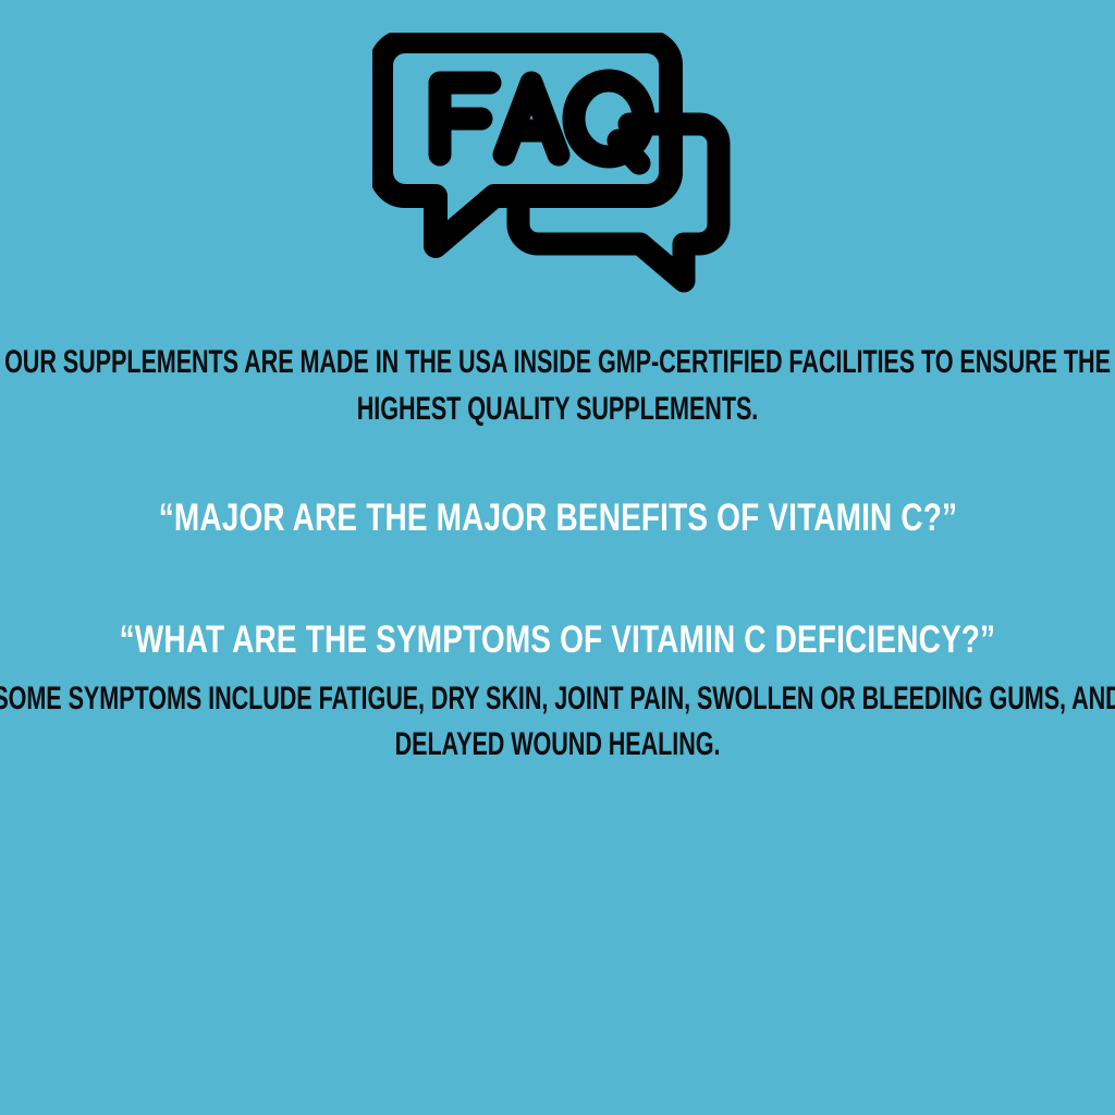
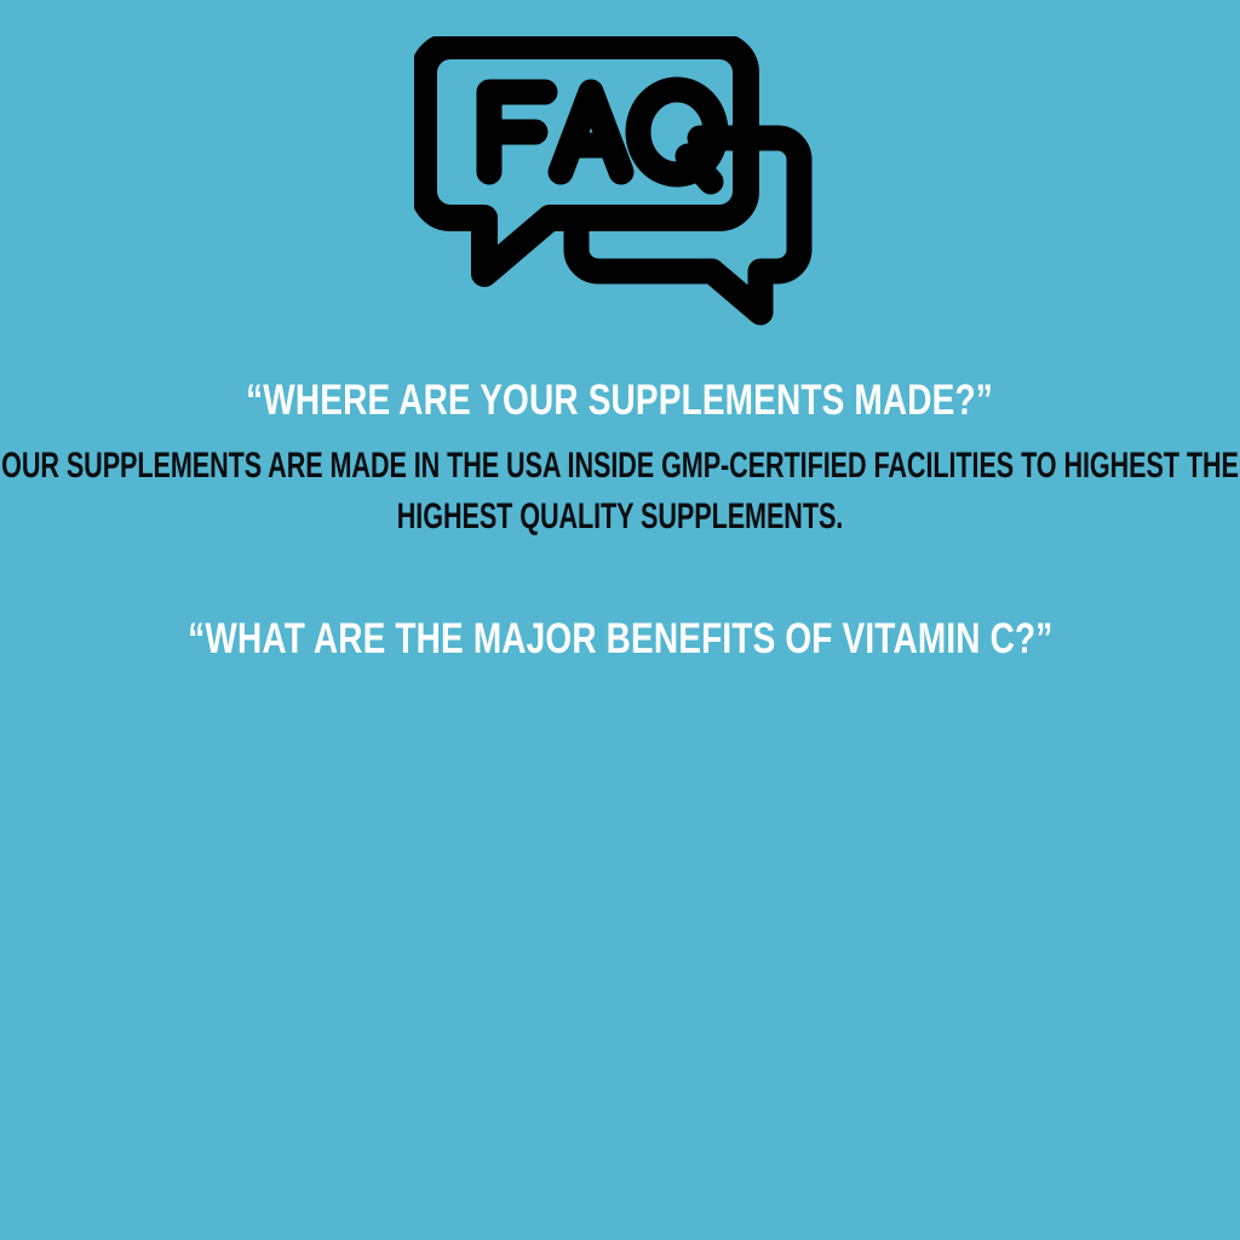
+ “WHERE ARE YOUR SUPPLEMENTS MADE?”
- OUR SUPPLEMENTS ARE MADE IN THE USA INSIDE GMP-CERTIFIED FACILITIES TO ENSURE THE HIGHEST QUALITY SUPPLEMENTS.
+ OUR SUPPLEMENTS ARE MADE IN THE USA INSIDE GMP-CERTIFIED FACILITIES TO HIGHEST THE HIGHEST QUALITY SUPPLEMENTS.
- “MAJOR ARE THE MAJOR BENEFITS OF VITAMIN C?”
+ “WHAT ARE THE MAJOR BENEFITS OF VITAMIN C?”
- “WHAT ARE THE SYMPTOMS OF VITAMIN C DEFICIENCY?”
- SOME SYMPTOMS INCLUDE FATIGUE, DRY SKIN, JOINT PAIN, SWOLLEN OR BLEEDING GUMS, AND DELAYED WOUND HEALING.
